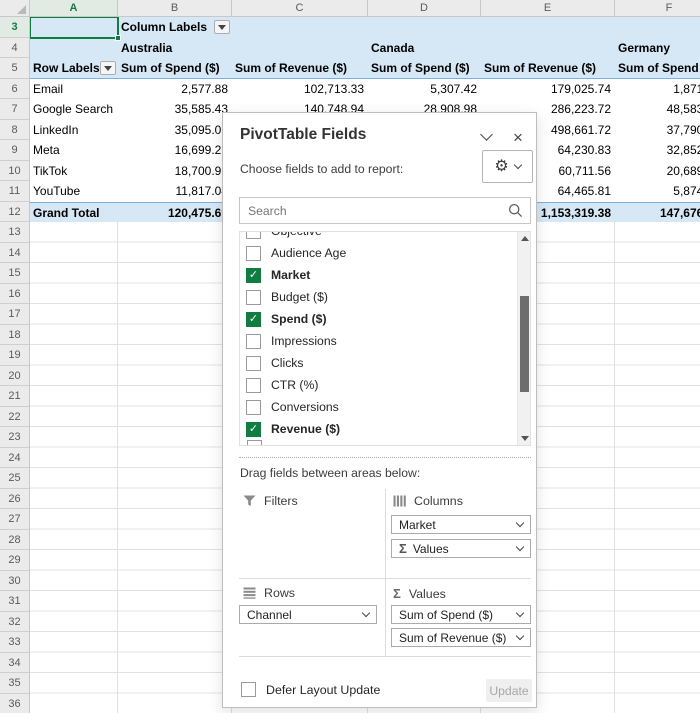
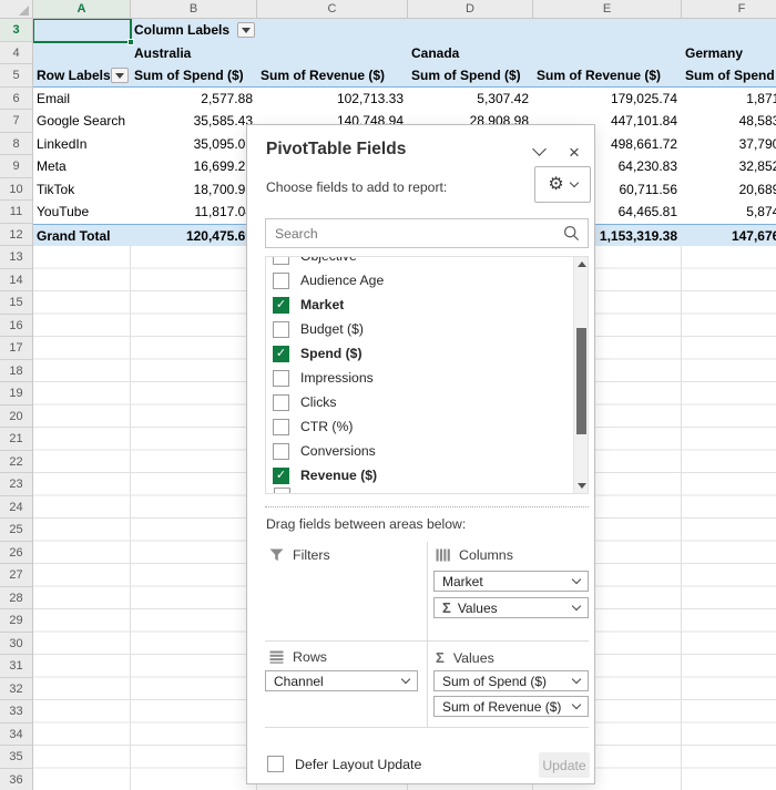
  Column Labels
  Australia
  Canada
  Germany
  Row Labels
  Sum of Spend ($)
  Sum of Revenue ($)
  Sum of Spend ($)
  Sum of Revenue ($)
  Sum of Spend
  Email
  2,577.88
  102,713.33
  5,307.42
  179,025.74
  Google Search
  35,585.43
  140,748.94
  28,908.98
- 286,223.72
+ 447,101.84
  LinkedIn
  35,095.0
  498,661.72
  Meta
  16,699.2
  64,230.83
  TikTok
  18,700.9
  60,711.56
  YouTube
  11,817.0
  64,465.81
  Grand Total
  120,475.6
  1,153,319.38
  A
  B
  C
  D
  E
  F
  3
  4
  5
  6
  7
  8
  9
  10
  11
  12
  13
  14
  15
  16
  17
  18
  19
  20
  21
  22
  23
  24
  25
  26
  27
  28
  29
  30
  31
  32
  33
  34
  35
  36
  PivotTable Fields
  ×
  Choose fields to add to report:
  ⚙
  Search
  Audience Age
  ✓
  Market
  Budget ($)
  ✓
  Spend ($)
  Impressions
  Clicks
  CTR (%)
  Conversions
  ✓
  Revenue ($)
  Drag fields between areas below:
  Filters
  Columns
  Rows
  Σ
  Values
  Market
  Σ
  Values
  Channel
  Sum of Spend ($)
  Sum of Revenue ($)
  Defer Layout Update
  Update
